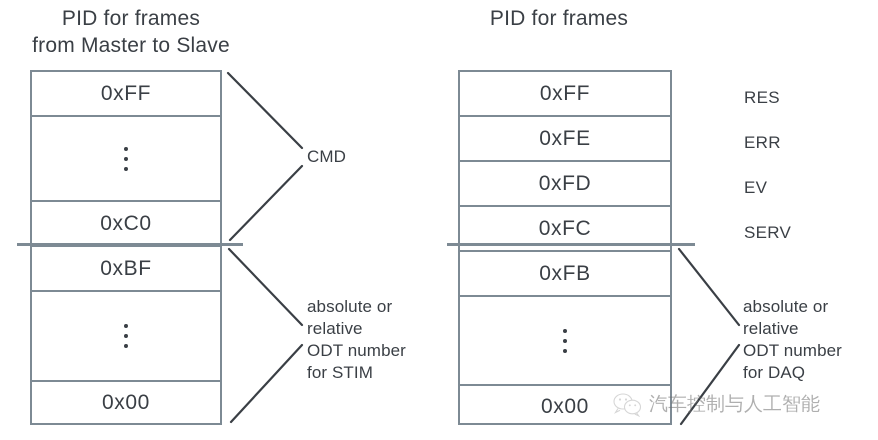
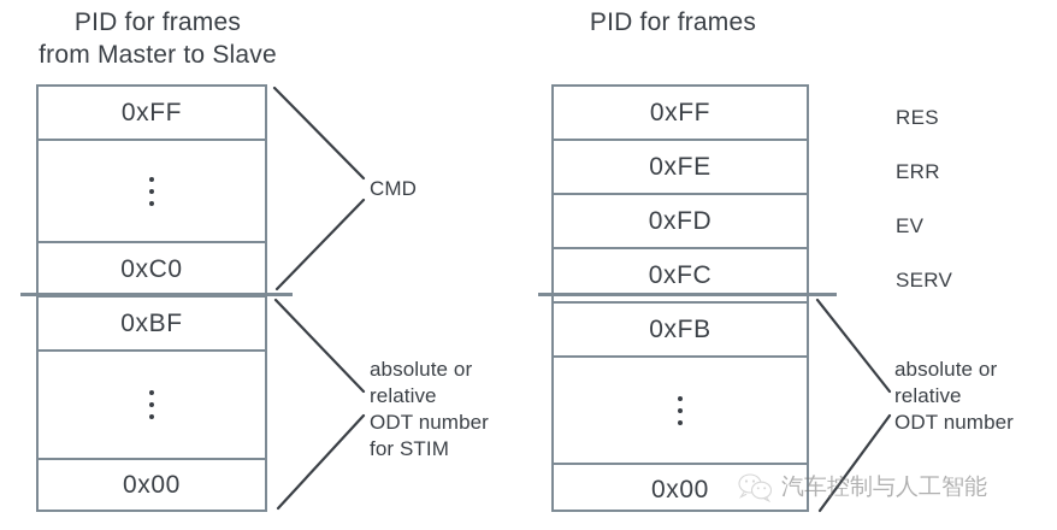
  PID for frames
  from Master to Slave
  PID for frames
  0xFF
  0xC0
  0xBF
  0x00
  0xFF
  0xFE
  0xFD
  0xFC
  0xFB
  0x00
  RES
  ERR
  EV
  SERV
  CMD
  absolute or
  relative
  ODT number
  for STIM
  absolute or
  relative
  ODT number
- for DAQ
  汽车控制与人工智能
